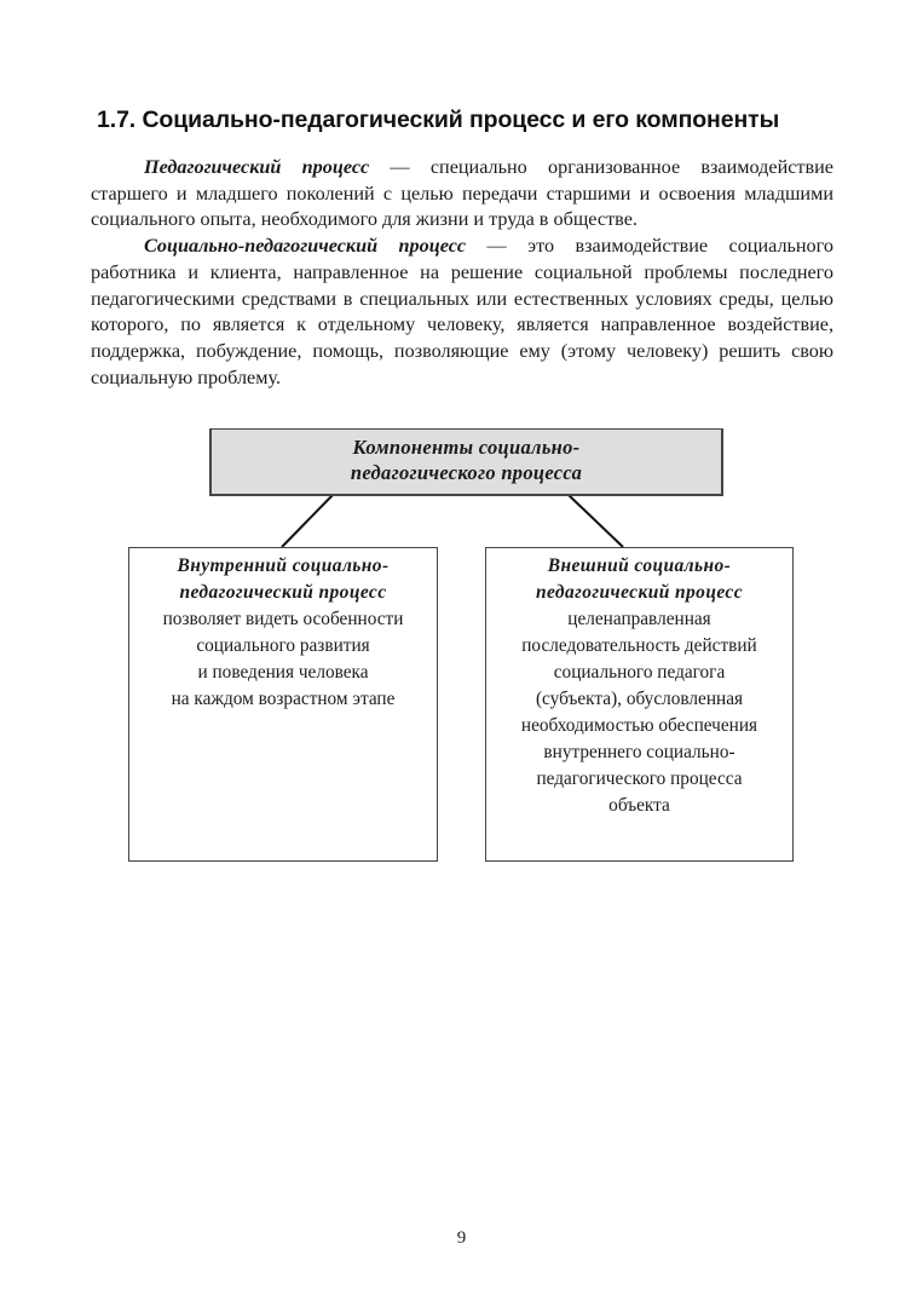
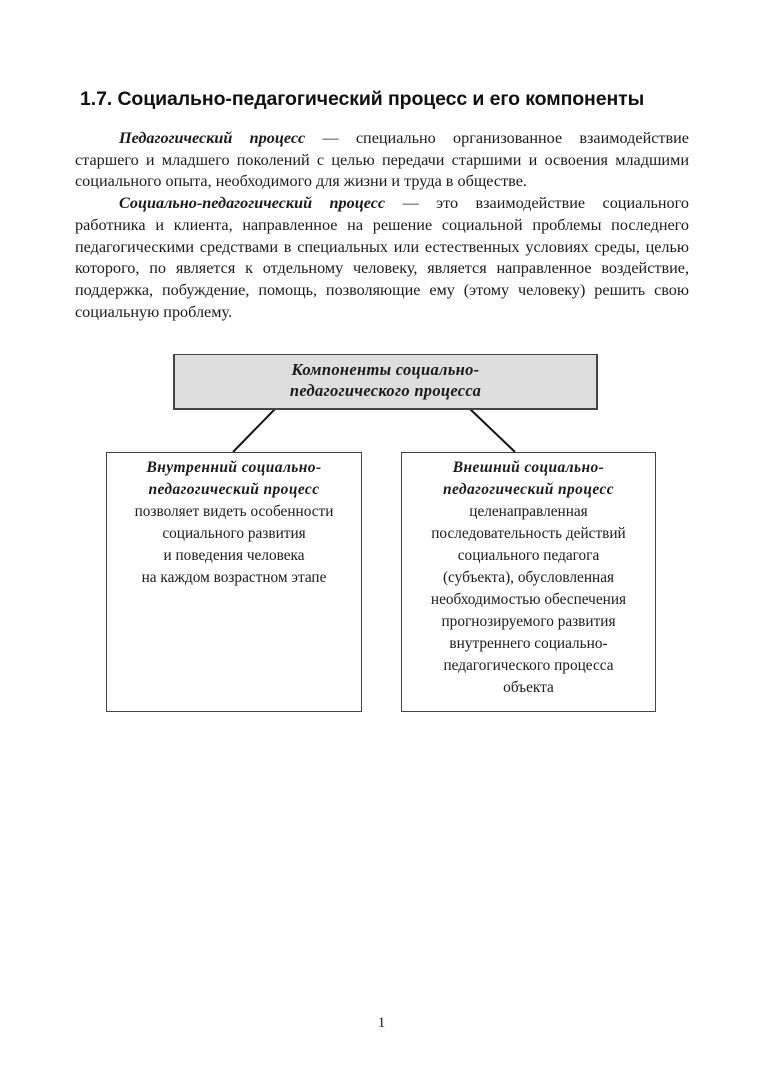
  1.7. Социально-педагогический процесс и его компоненты
  Педагогический процесс — специально организованное взаимодействие старшего и младшего поколений с целью передачи старшими и освоения младшими социального опыта, необходимого для жизни и труда в обществе.
  Социально-педагогический процесс — это взаимодействие социального работника и клиента, направленное на решение социальной проблемы последнего педагогическими средствами в специальных или естественных условиях среды, целью которого, по является к отдельному человеку, является направленное воздействие, поддержка, побуждение, помощь, позволяющие ему (этому человеку) решить свою социальную проблему.
  Компоненты социально-
  педагогического процесса
  Внутренний социально-
  педагогический процесс
  позволяет видеть особенности
  социального развития
  и поведения человека
  на каждом возрастном этапе
  Внешний социально-
  педагогический процесс
  целенаправленная
  последовательность действий
  социального педагога
  (субъекта), обусловленная
  необходимостью обеспечения
+ прогнозируемого развития
  внутреннего социально-
  педагогического процесса
  объекта
- 9
+ 1
